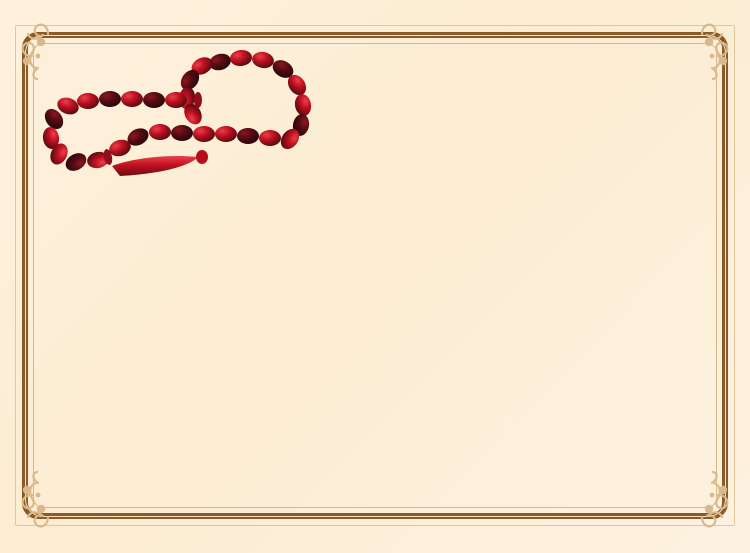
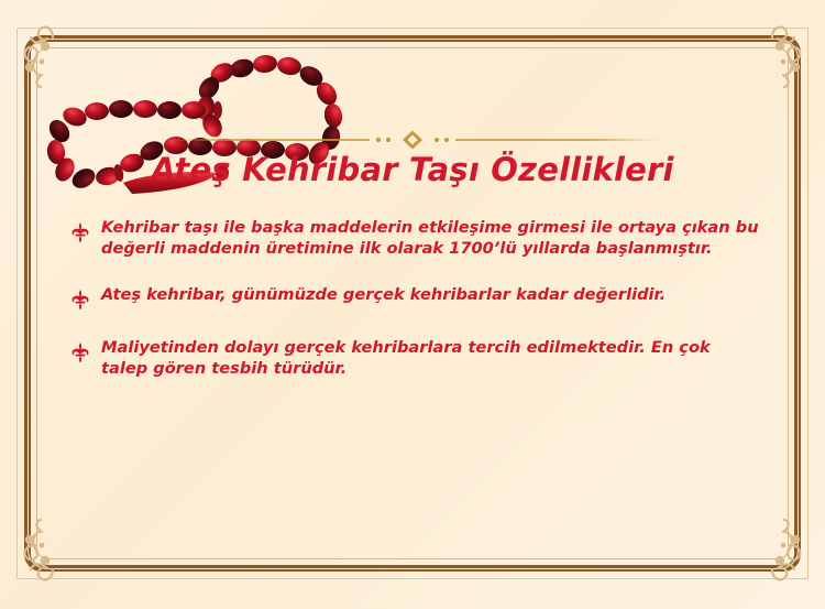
+ Ateş Kehribar Taşı Özellikleri
+ Kehribar taşı ile başka maddelerin etkileşime girmesi ile ortaya çıkan bu değerli maddenin üretimine ilk olarak 1700’lü yıllarda başlanmıştır.
+ Ateş kehribar, günümüzde gerçek kehribarlar kadar değerlidir.
+ Maliyetinden dolayı gerçek kehribarlara tercih edilmektedir. En çok talep gören tesbih türüdür.
